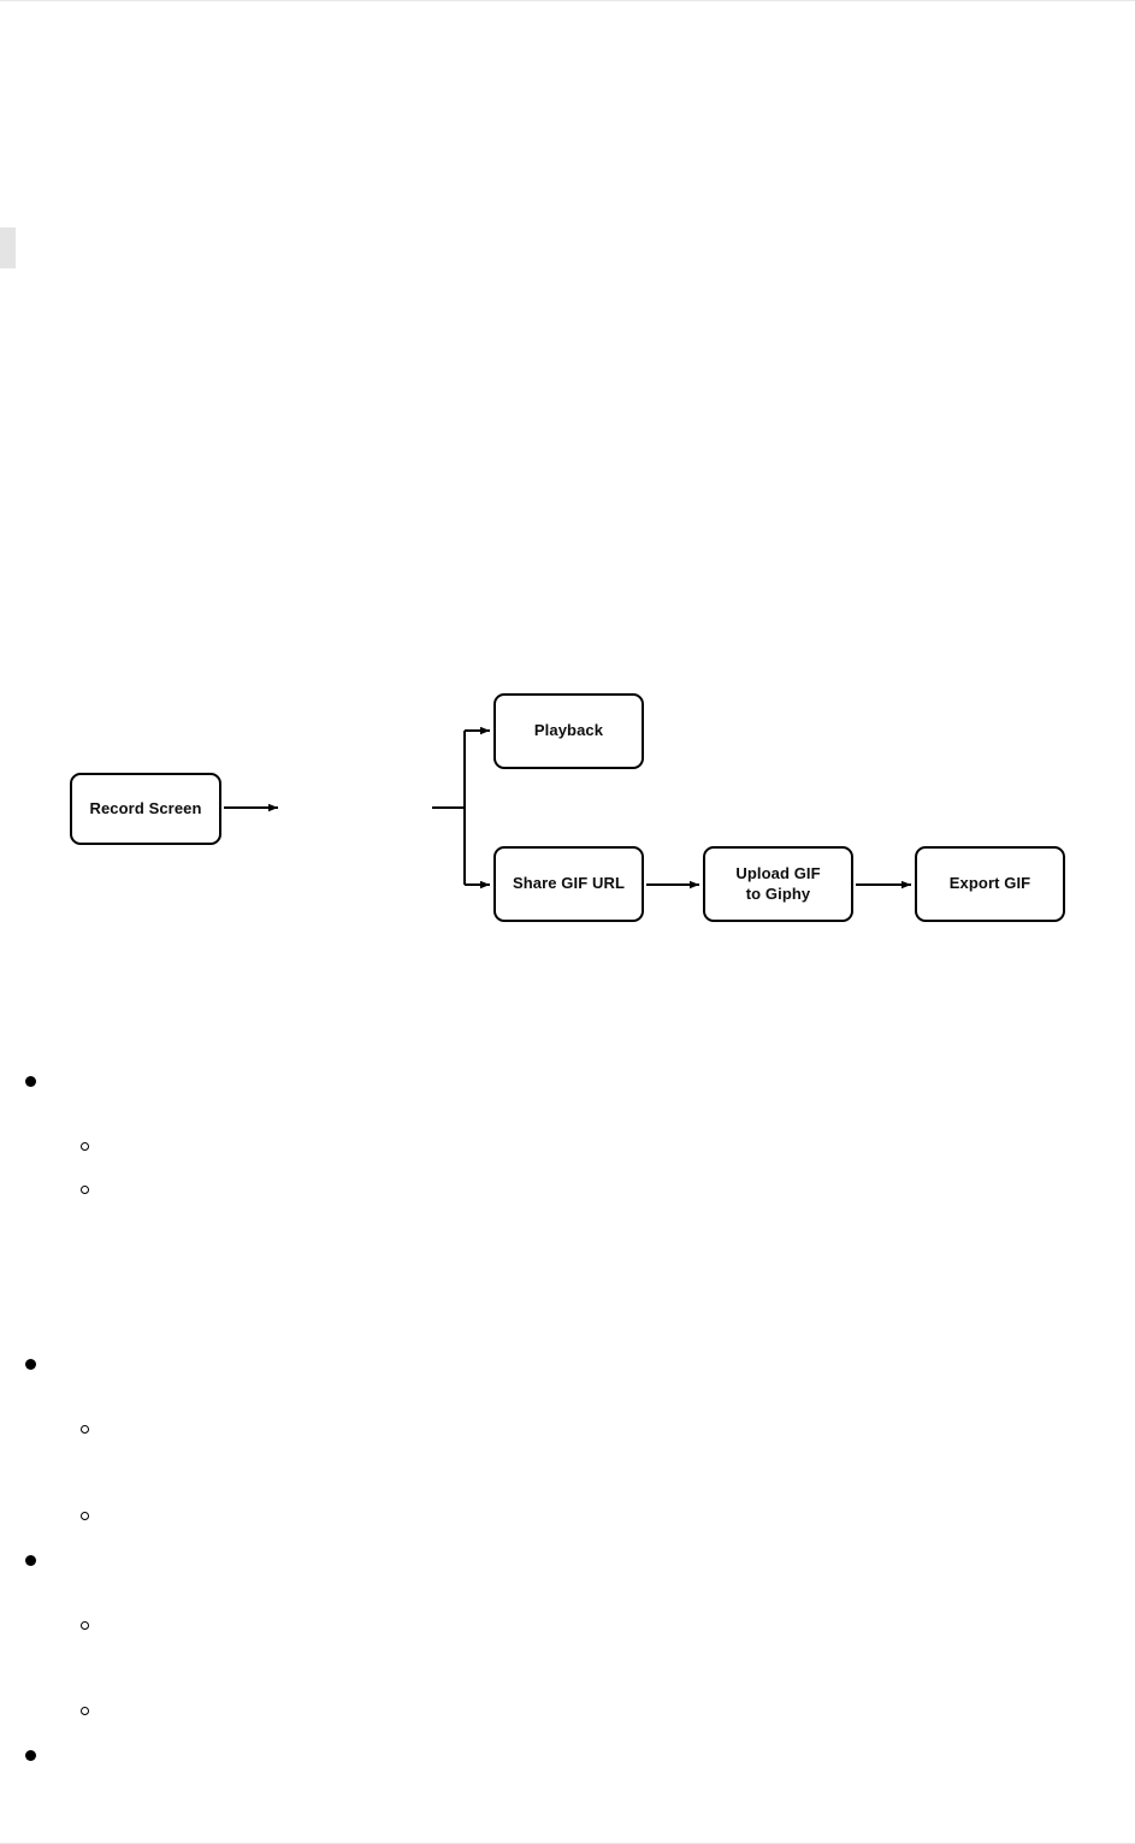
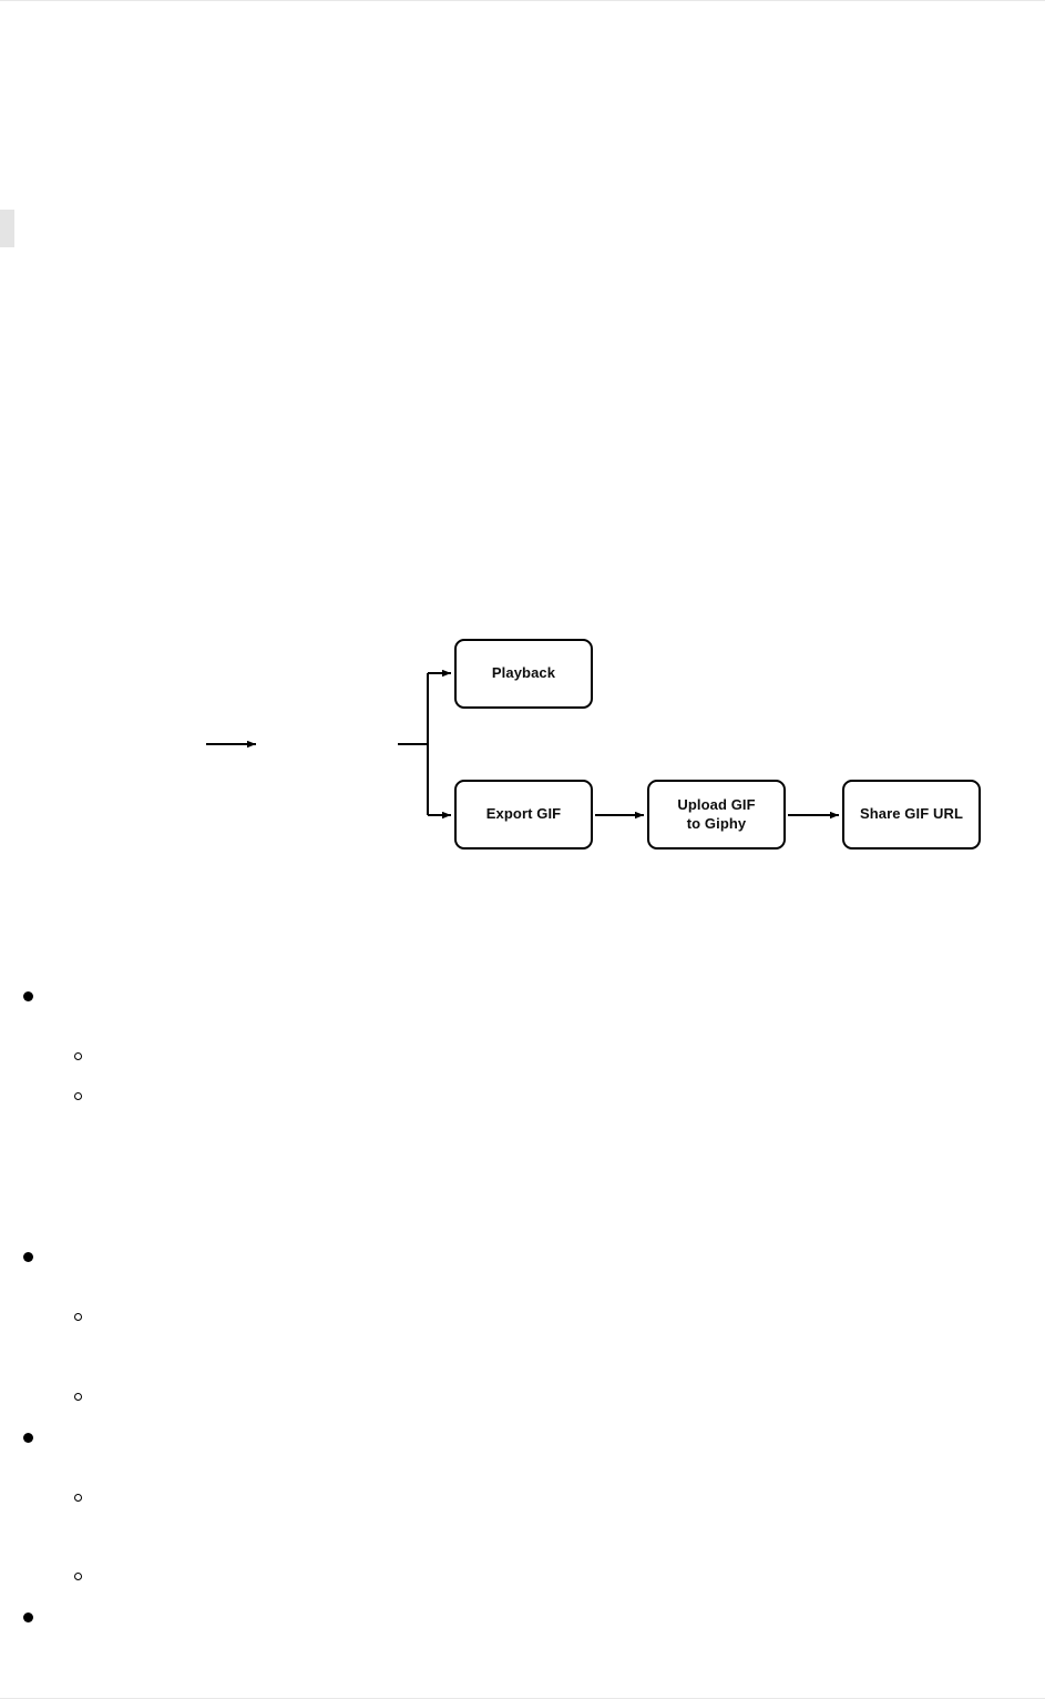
- Record Screen
  Playback
- Share GIF URL
+ Export GIF
  Upload GIF
  to Giphy
- Export GIF
+ Share GIF URL
